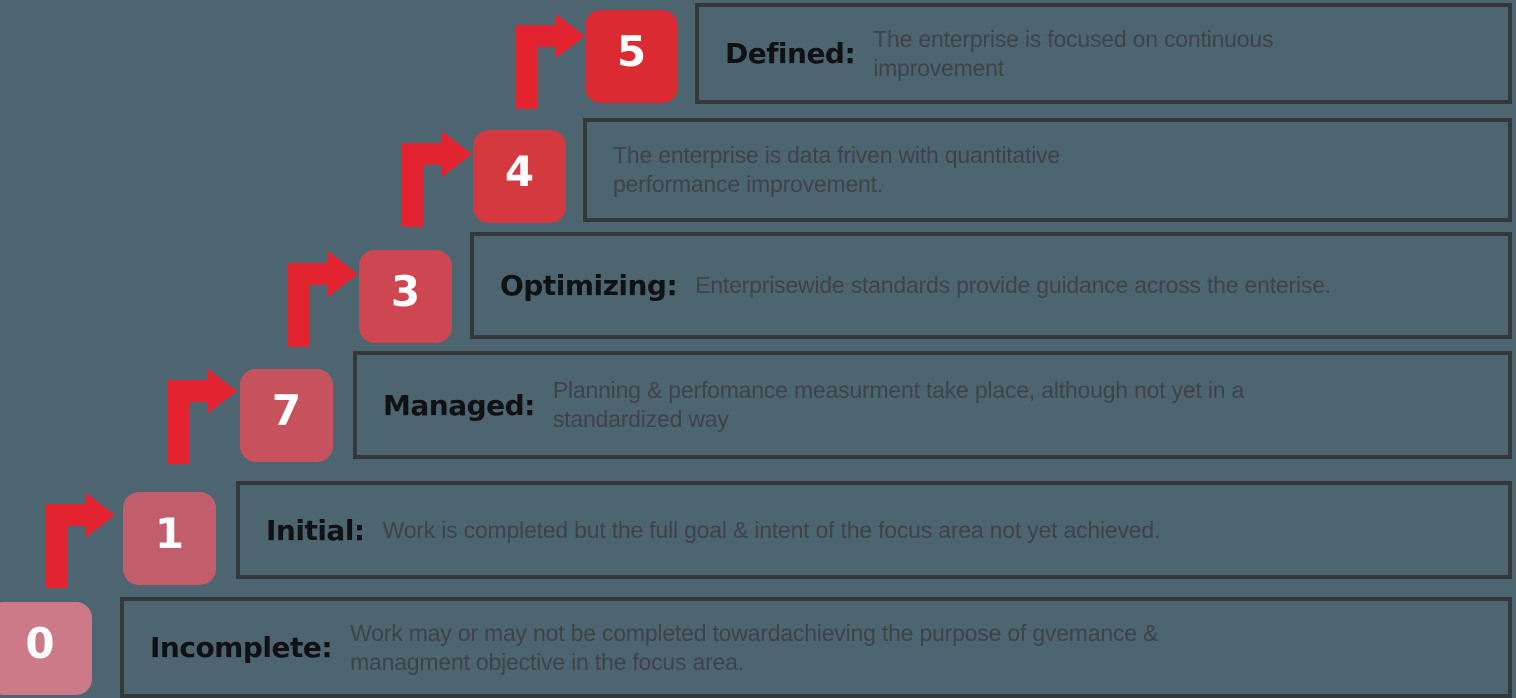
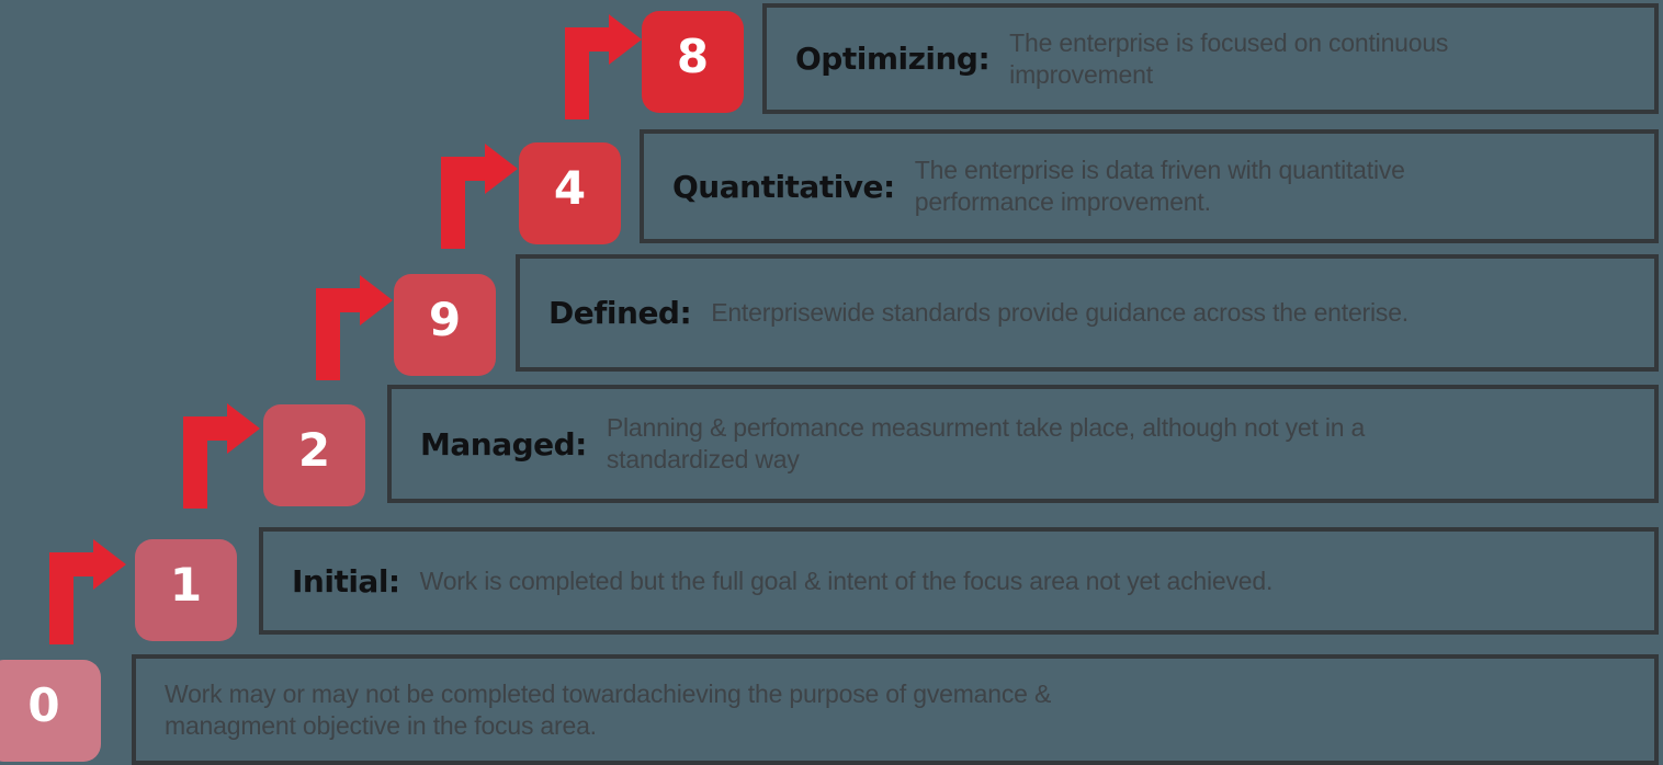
- 5
+ 8
- Defined:
+ Optimizing:
  The enterprise is focused on continuous
  improvement
  4
+ Quantitative:
  The enterprise is data friven with quantitative
  performance improvement.
- 3
+ 9
- Optimizing:
+ Defined:
  Enterprisewide standards provide guidance across the enterise.
- 7
+ 2
  Managed:
  Planning & perfomance measurment take place, although not yet in a
  standardized way
  1
  Initial:
  Work is completed but the full goal & intent of the focus area not yet achieved.
  0
- Incomplete:
  Work may or may not be completed towardachieving the purpose of gvemance &
  managment objective in the focus area.
